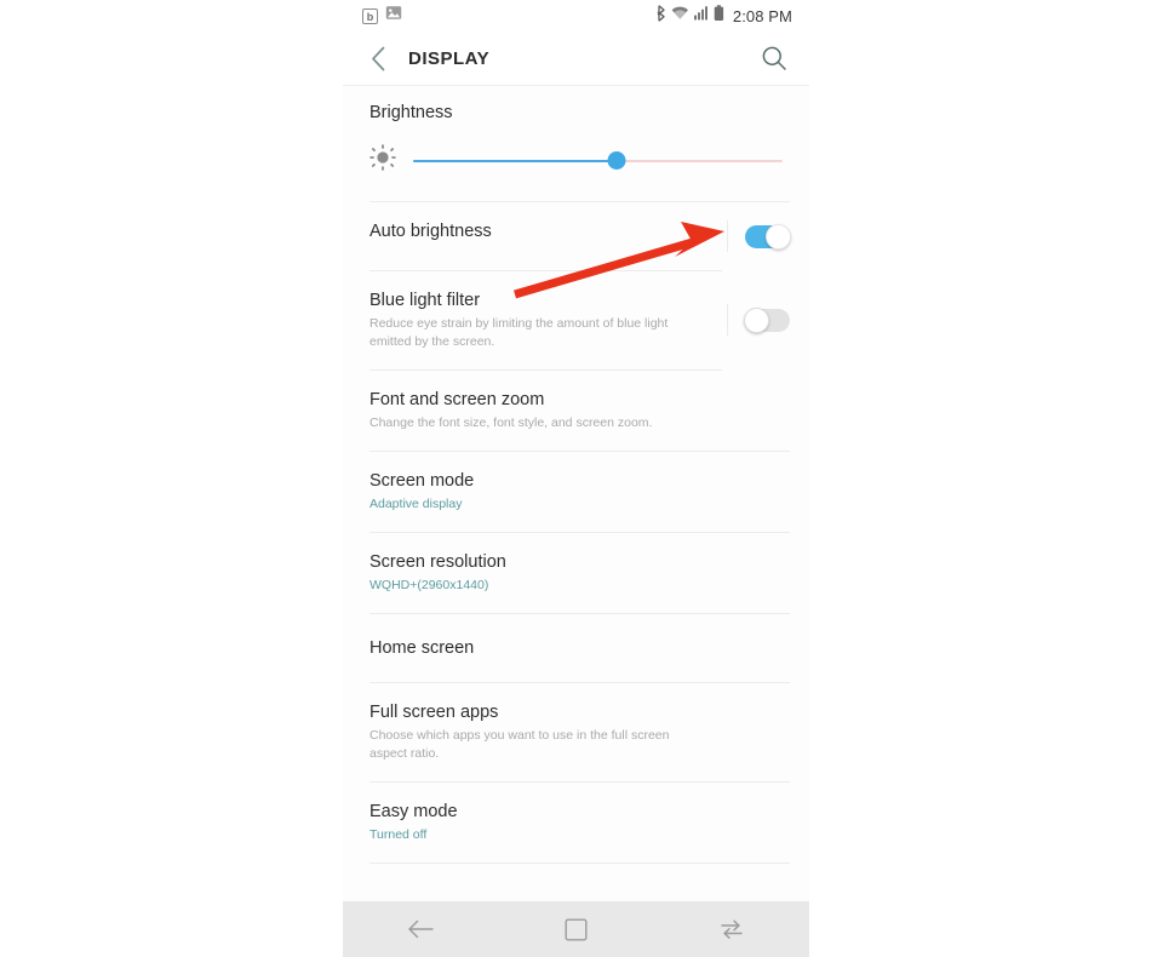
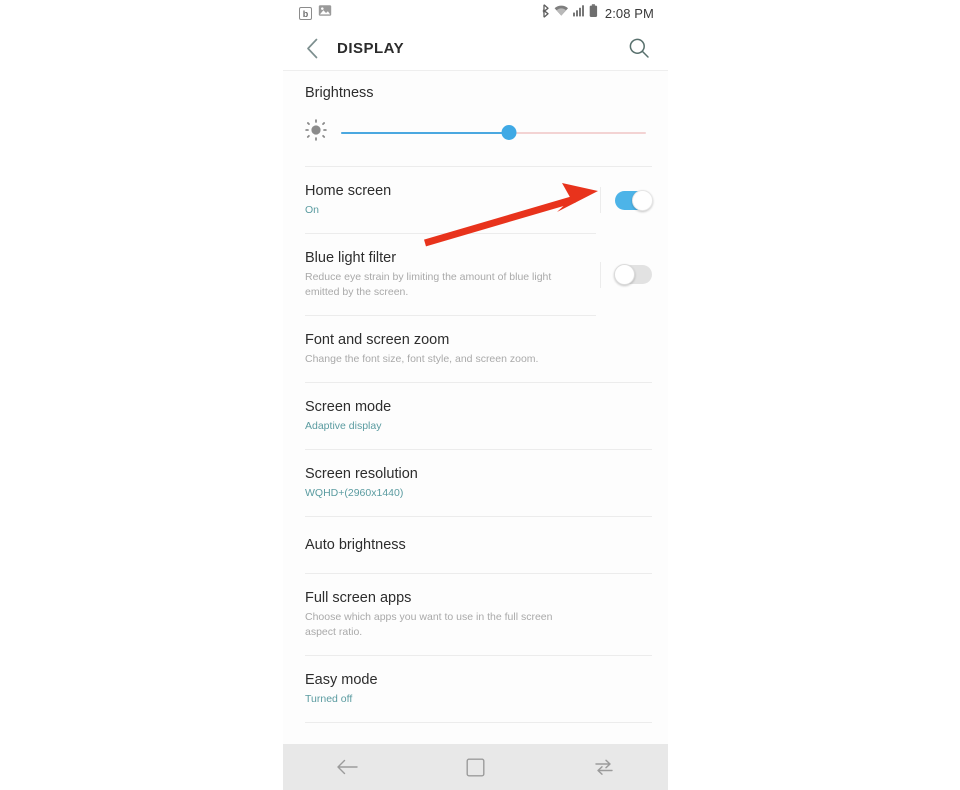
  b
  2:08 PM
  DISPLAY
  Brightness
- Auto brightness
+ Home screen
+ On
  Blue light filter
  Reduce eye strain by limiting the amount of blue light emitted by the screen.
  Font and screen zoom
  Change the font size, font style, and screen zoom.
  Screen mode
  Adaptive display
  Screen resolution
  WQHD+(2960x1440)
- Home screen
+ Auto brightness
  Full screen apps
  Choose which apps you want to use in the full screen aspect ratio.
  Easy mode
  Turned off
